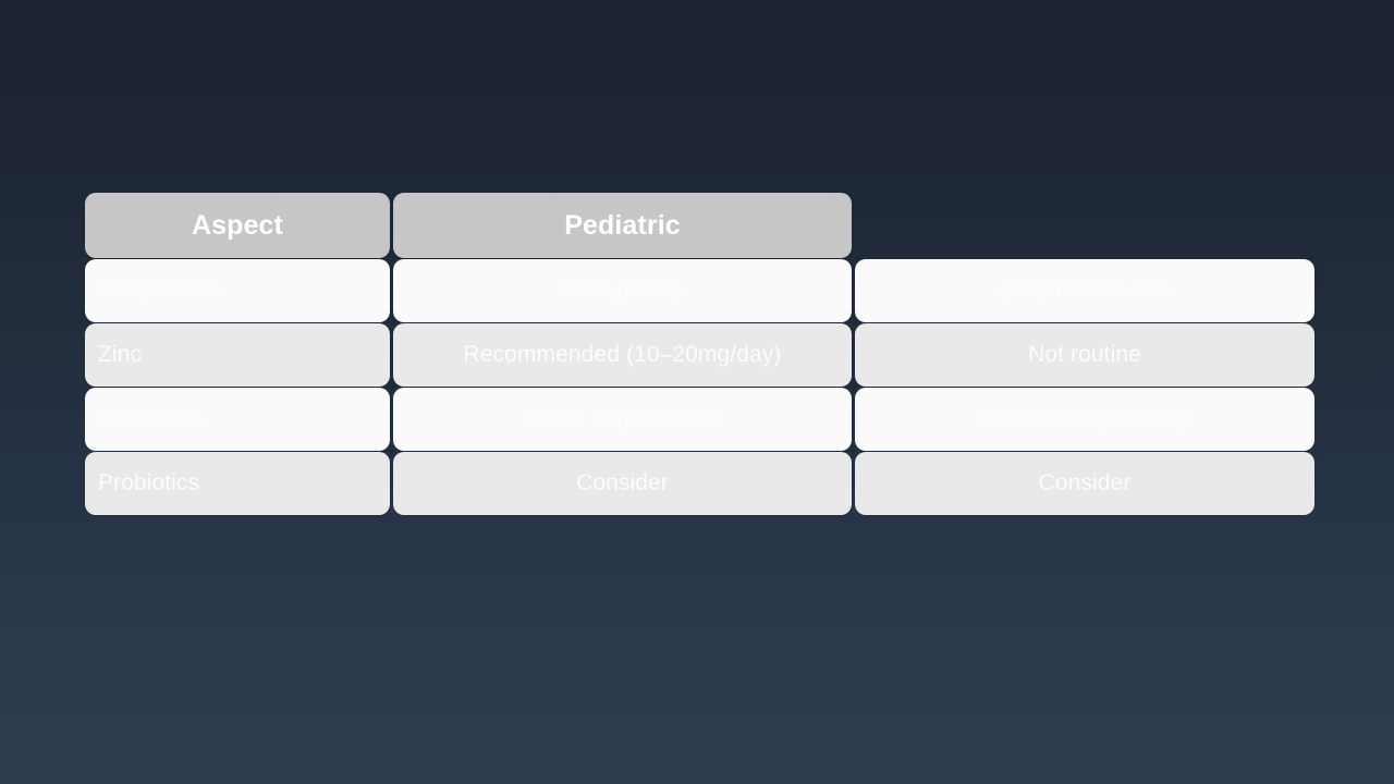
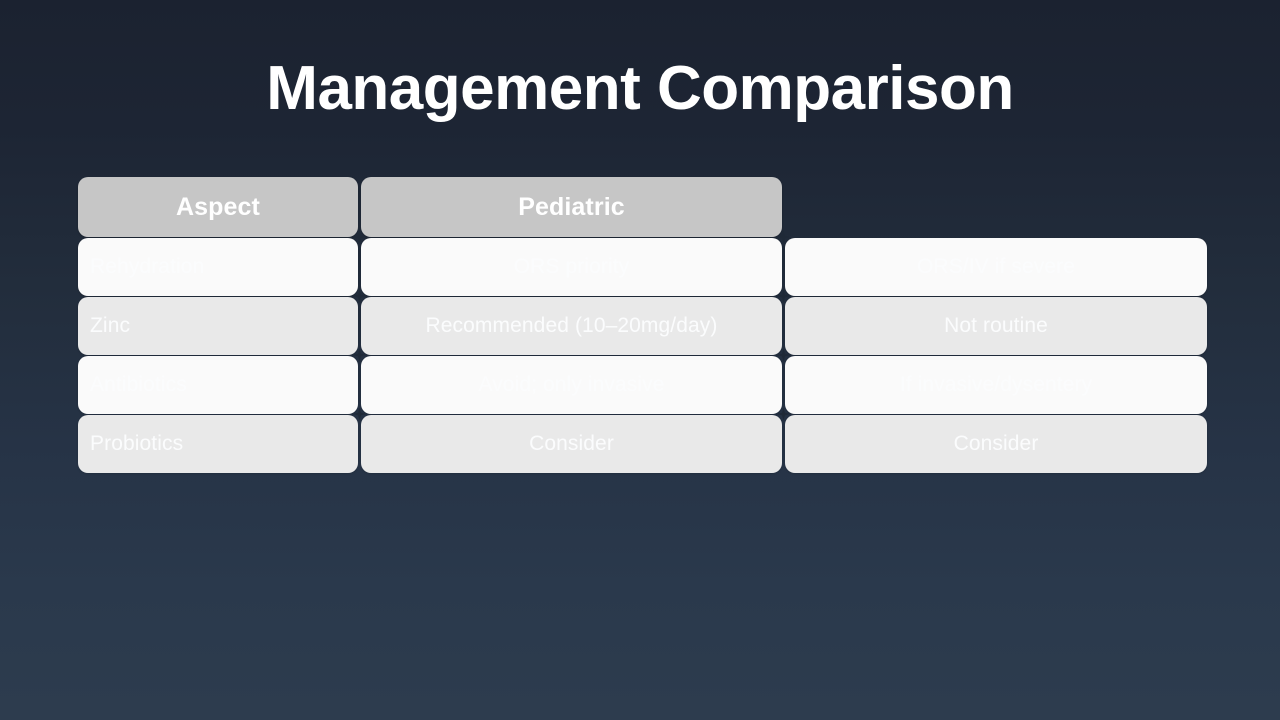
+ Management Comparison
  Aspect
  Pediatric
